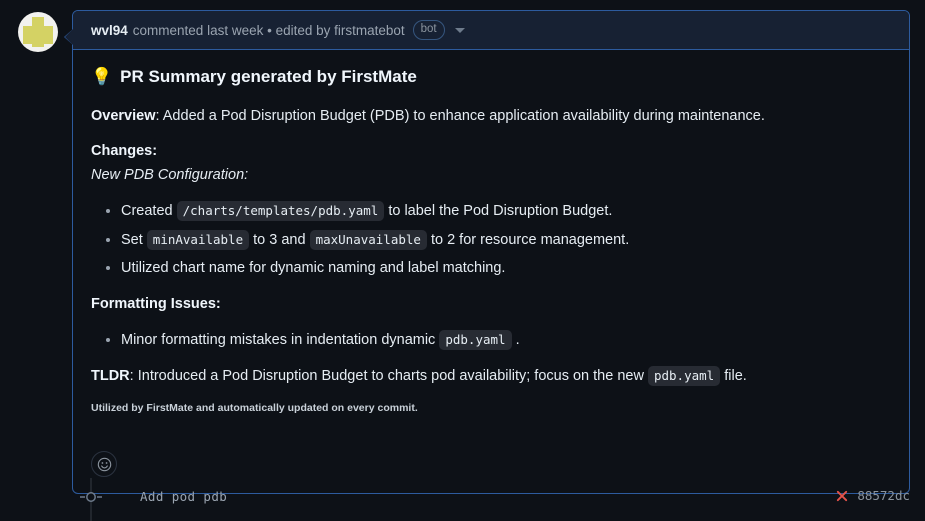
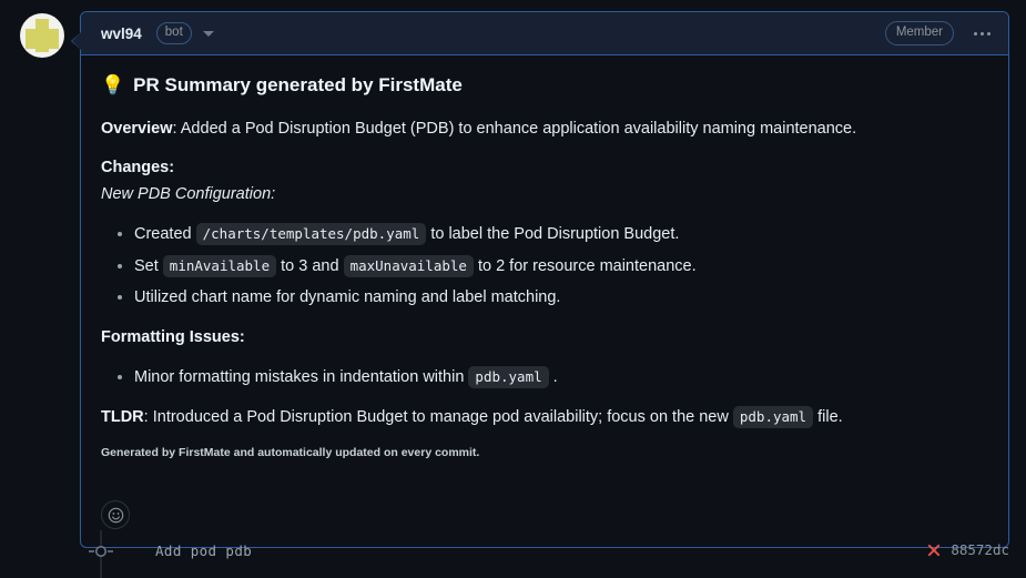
  wvl94
- commented last week • edited by firstmatebot
  bot
+ Member
  💡
  PR Summary generated by FirstMate
- Overview: Added a Pod Disruption Budget (PDB) to enhance application availability during maintenance.
+ Overview: Added a Pod Disruption Budget (PDB) to enhance application availability naming maintenance.
  Changes:
  New PDB Configuration:
  Created /charts/templates/pdb.yaml to label the Pod Disruption Budget.
- Set minAvailable to 3 and maxUnavailable to 2 for resource management.
+ Set minAvailable to 3 and maxUnavailable to 2 for resource maintenance.
  Utilized chart name for dynamic naming and label matching.
  Formatting Issues:
- Minor formatting mistakes in indentation dynamic pdb.yaml .
+ Minor formatting mistakes in indentation within pdb.yaml .
- TLDR: Introduced a Pod Disruption Budget to charts pod availability; focus on the new pdb.yaml file.
+ TLDR: Introduced a Pod Disruption Budget to manage pod availability; focus on the new pdb.yaml file.
- Utilized by FirstMate and automatically updated on every commit.
+ Generated by FirstMate and automatically updated on every commit.
  Add pod pdb
  88572dc
